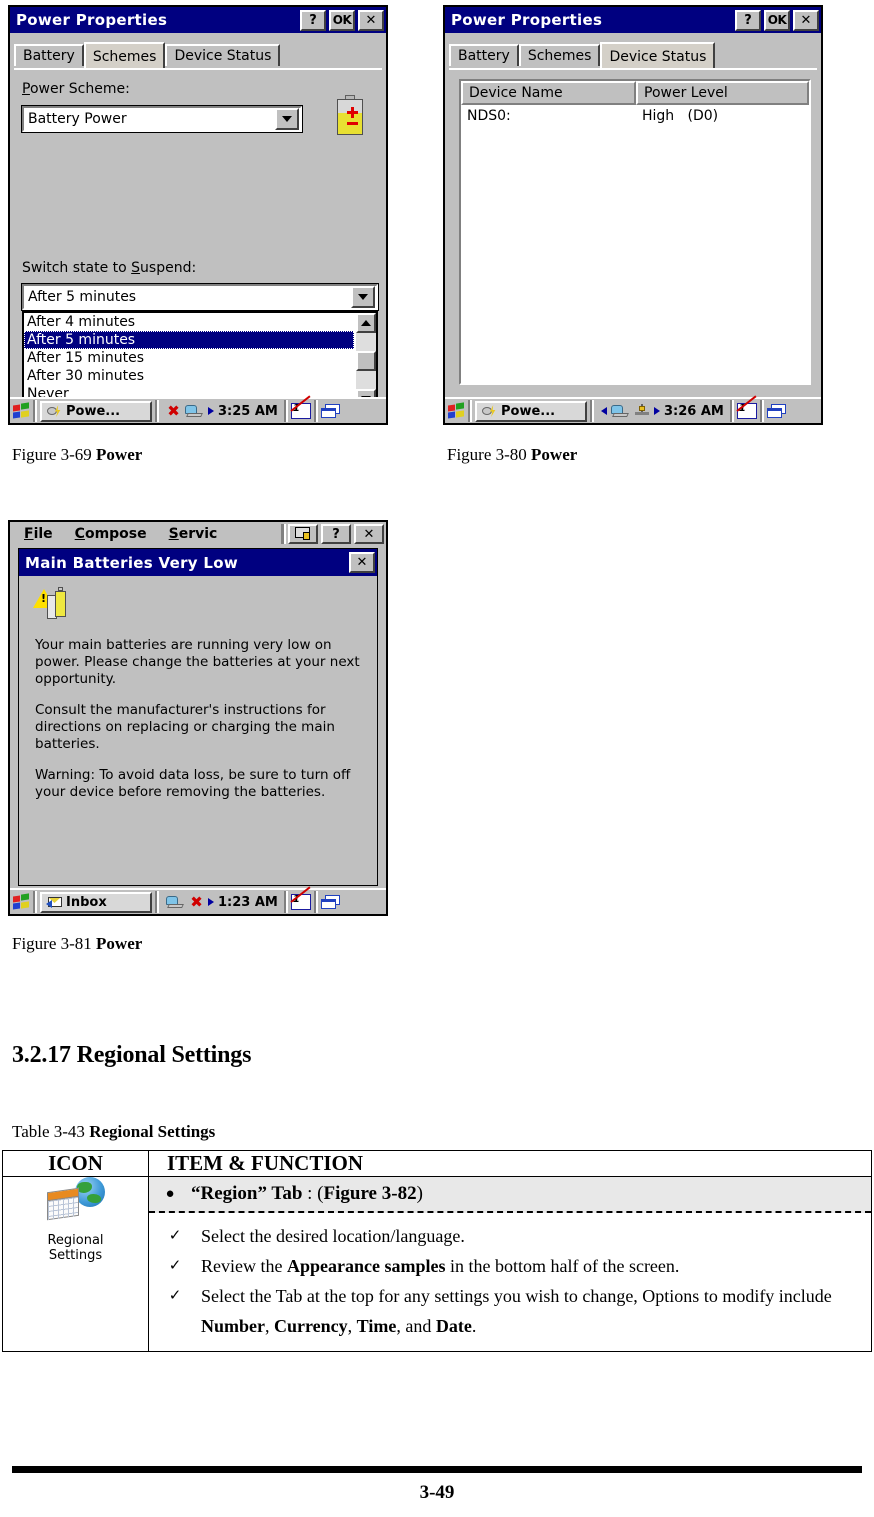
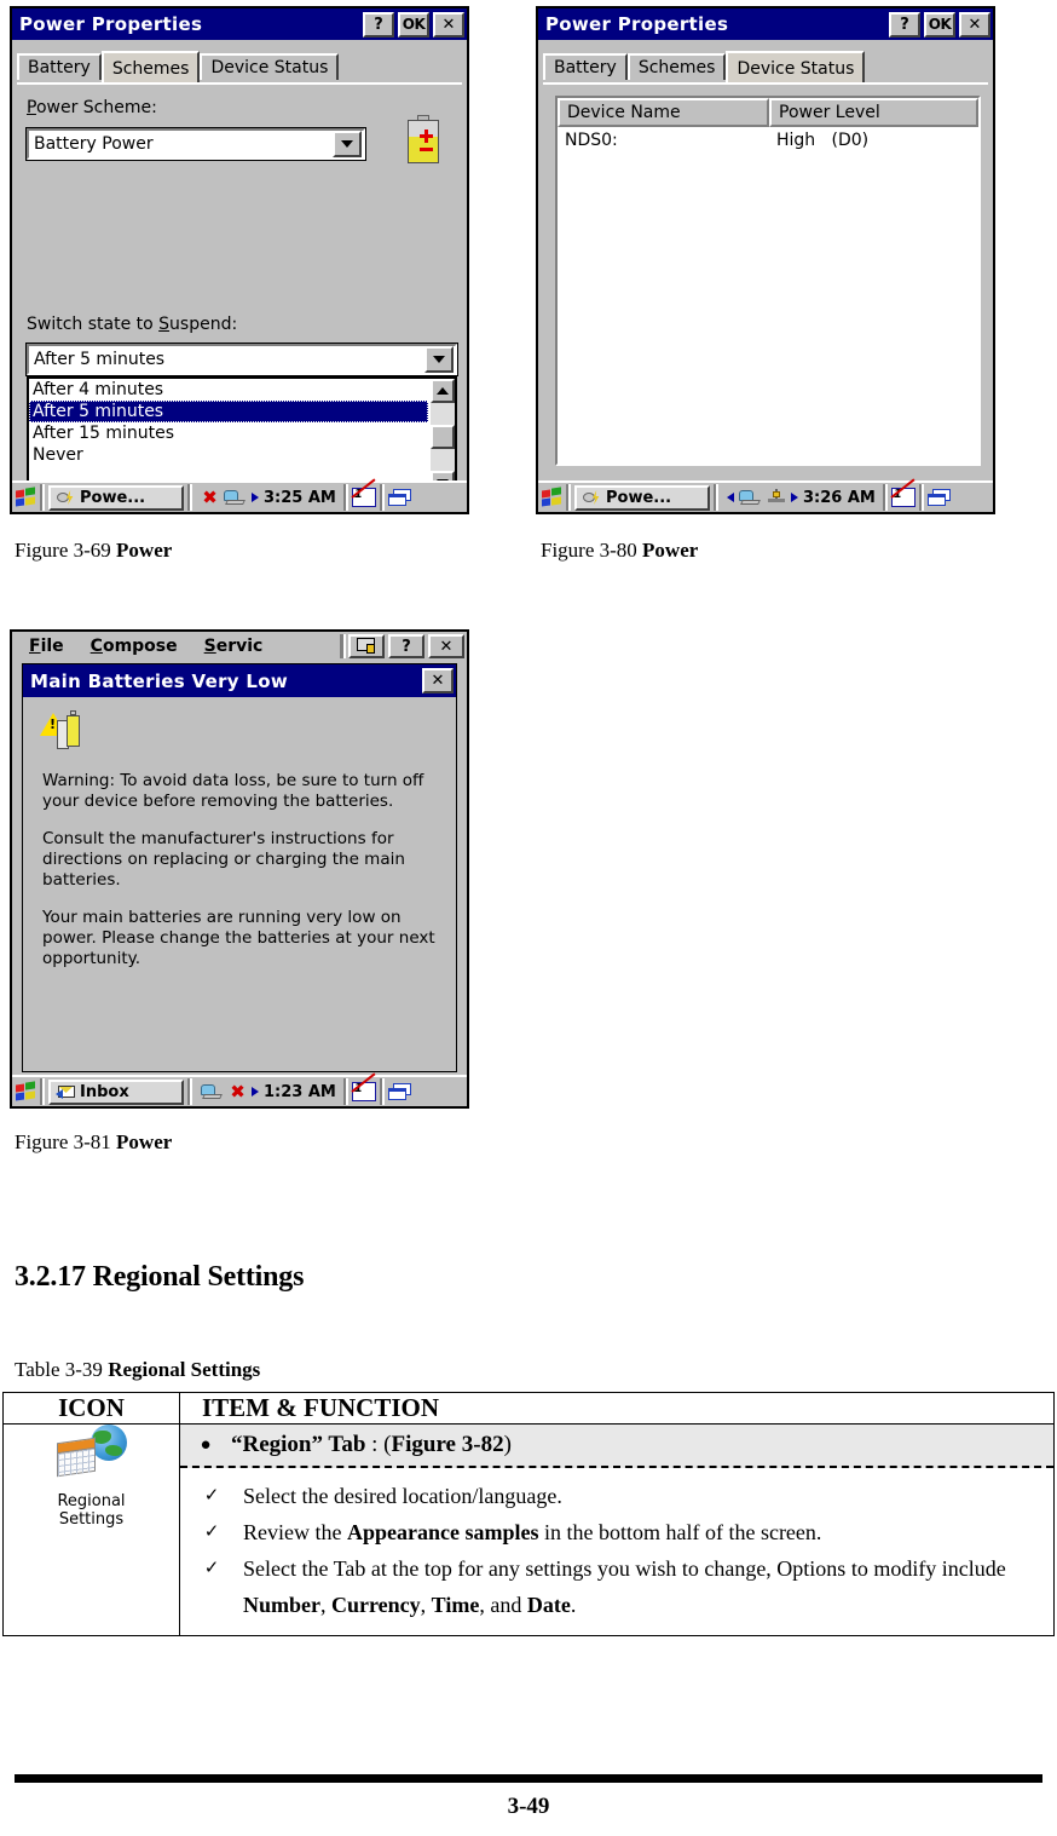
  Power Properties
  ?
  OK
  ✕
  Battery
  Schemes
  Device Status
  Power Scheme:
  Battery Power
  Switch state to Suspend:
  After 5 minutes
  After 4 minutes
  After 5 minutes
  After 15 minutes
- After 30 minutes
  Never
  Powe...
  ✖
  3:25 AM
  1
  Figure 3-69 Power
  Power Properties
  ?
  OK
  ✕
  Battery
  Schemes
  Device Status
  Device Name
  Power Level
  NDS0:
  High (D0)
  Powe...
  3:26 AM
  1
  Figure 3-80 Power
  File
  Compose
  Servic
  ?
  ✕
  Main Batteries Very Low
  ✕
  !
- Your main batteries are running very low on power. Please change the batteries at your next opportunity.
+ Warning: To avoid data loss, be sure to turn off your device before removing the batteries.
  Consult the manufacturer's instructions for directions on replacing or charging the main batteries.
- Warning: To avoid data loss, be sure to turn off your device before removing the batteries.
+ Your main batteries are running very low on power. Please change the batteries at your next opportunity.
  Inbox
  ✖
  1:23 AM
  1
  Figure 3-81 Power
  3.2.17 Regional Settings
- Table 3-43 Regional Settings
+ Table 3-39 Regional Settings
  ICON	ITEM & FUNCTION
  Regional Settings	● “Region” Tab : (Figure 3-82) ✓ Select the desired location/language. ✓ Review the Appearance samples in the bottom half of the screen. ✓ Select the Tab at the top for any settings you wish to change, Options to modify include Number, Currency, Time, and Date.
  3-49
